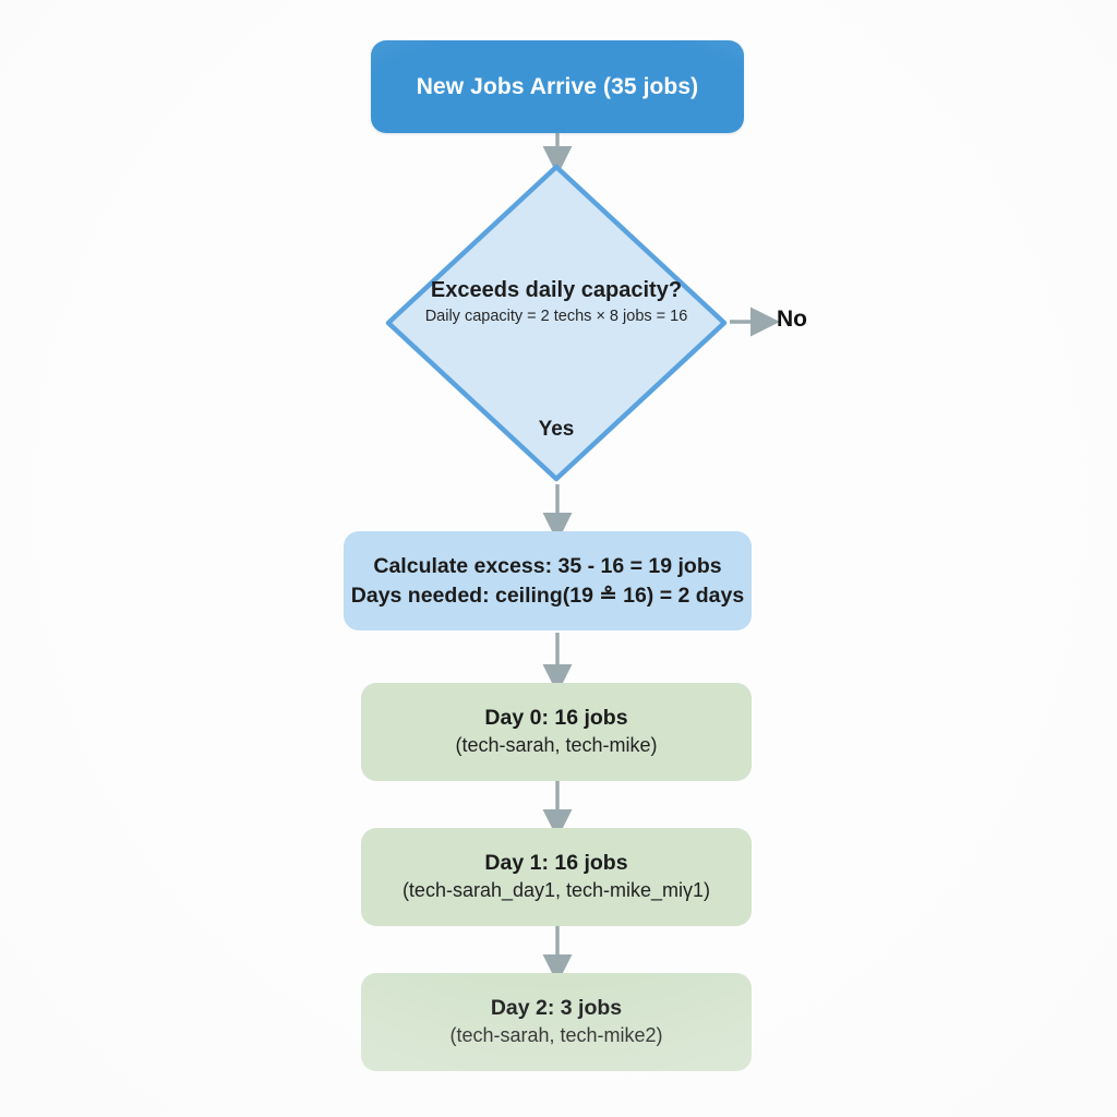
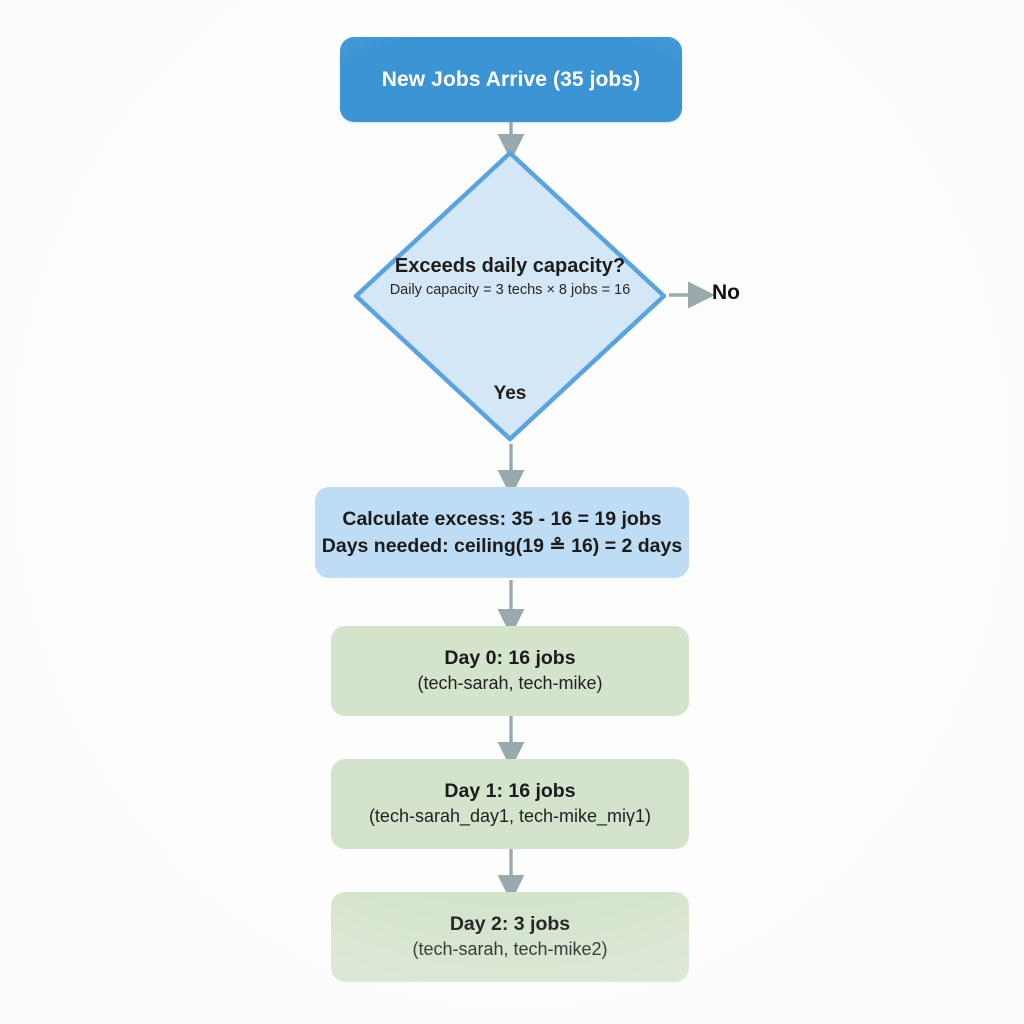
  Exceeds daily capacity?
- Daily capacity = 2 techs × 8 jobs = 16
+ Daily capacity = 3 techs × 8 jobs = 16
  Yes
  No
